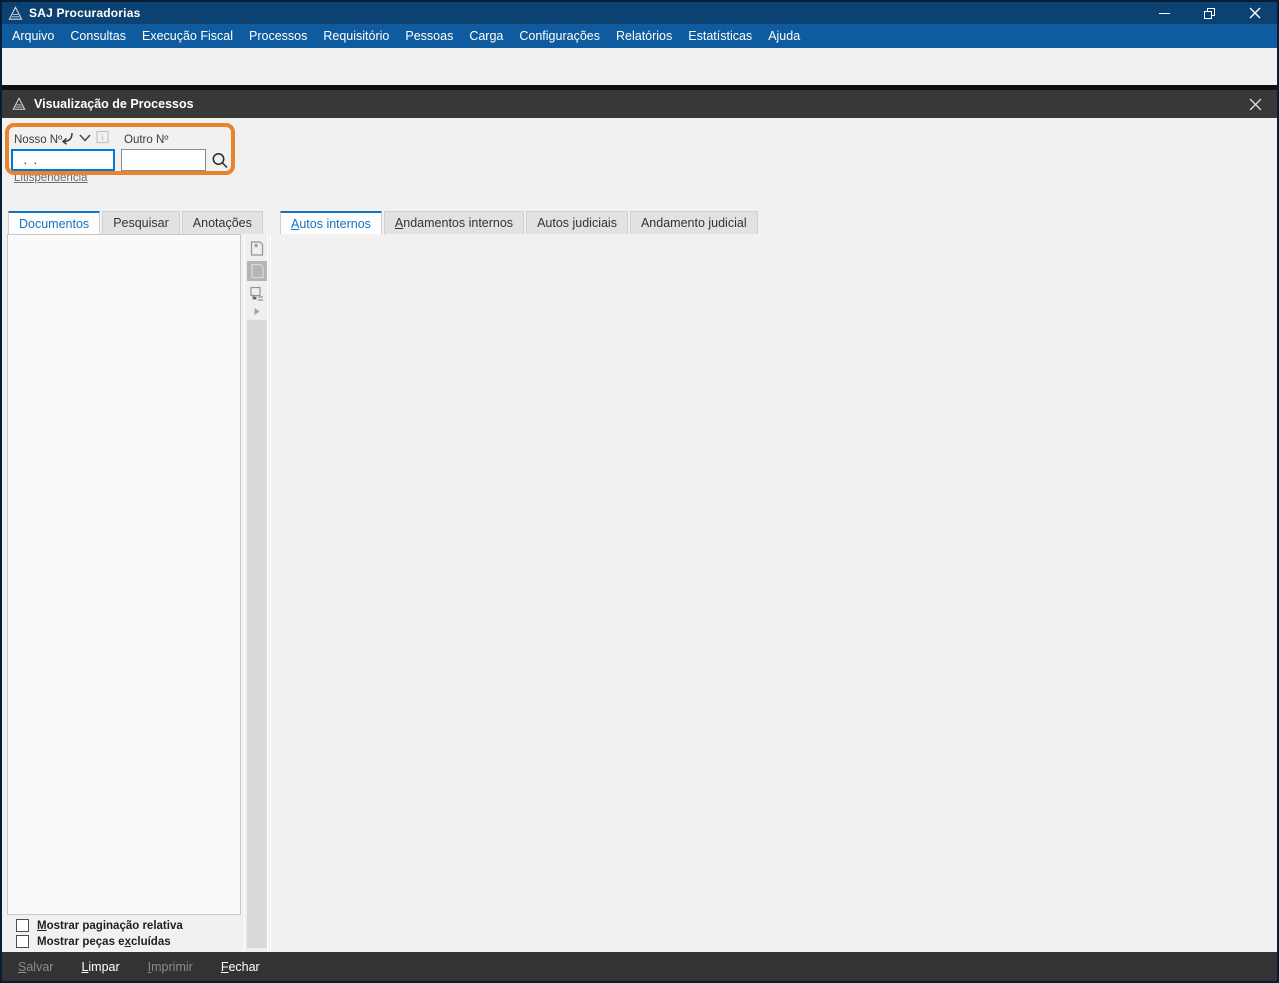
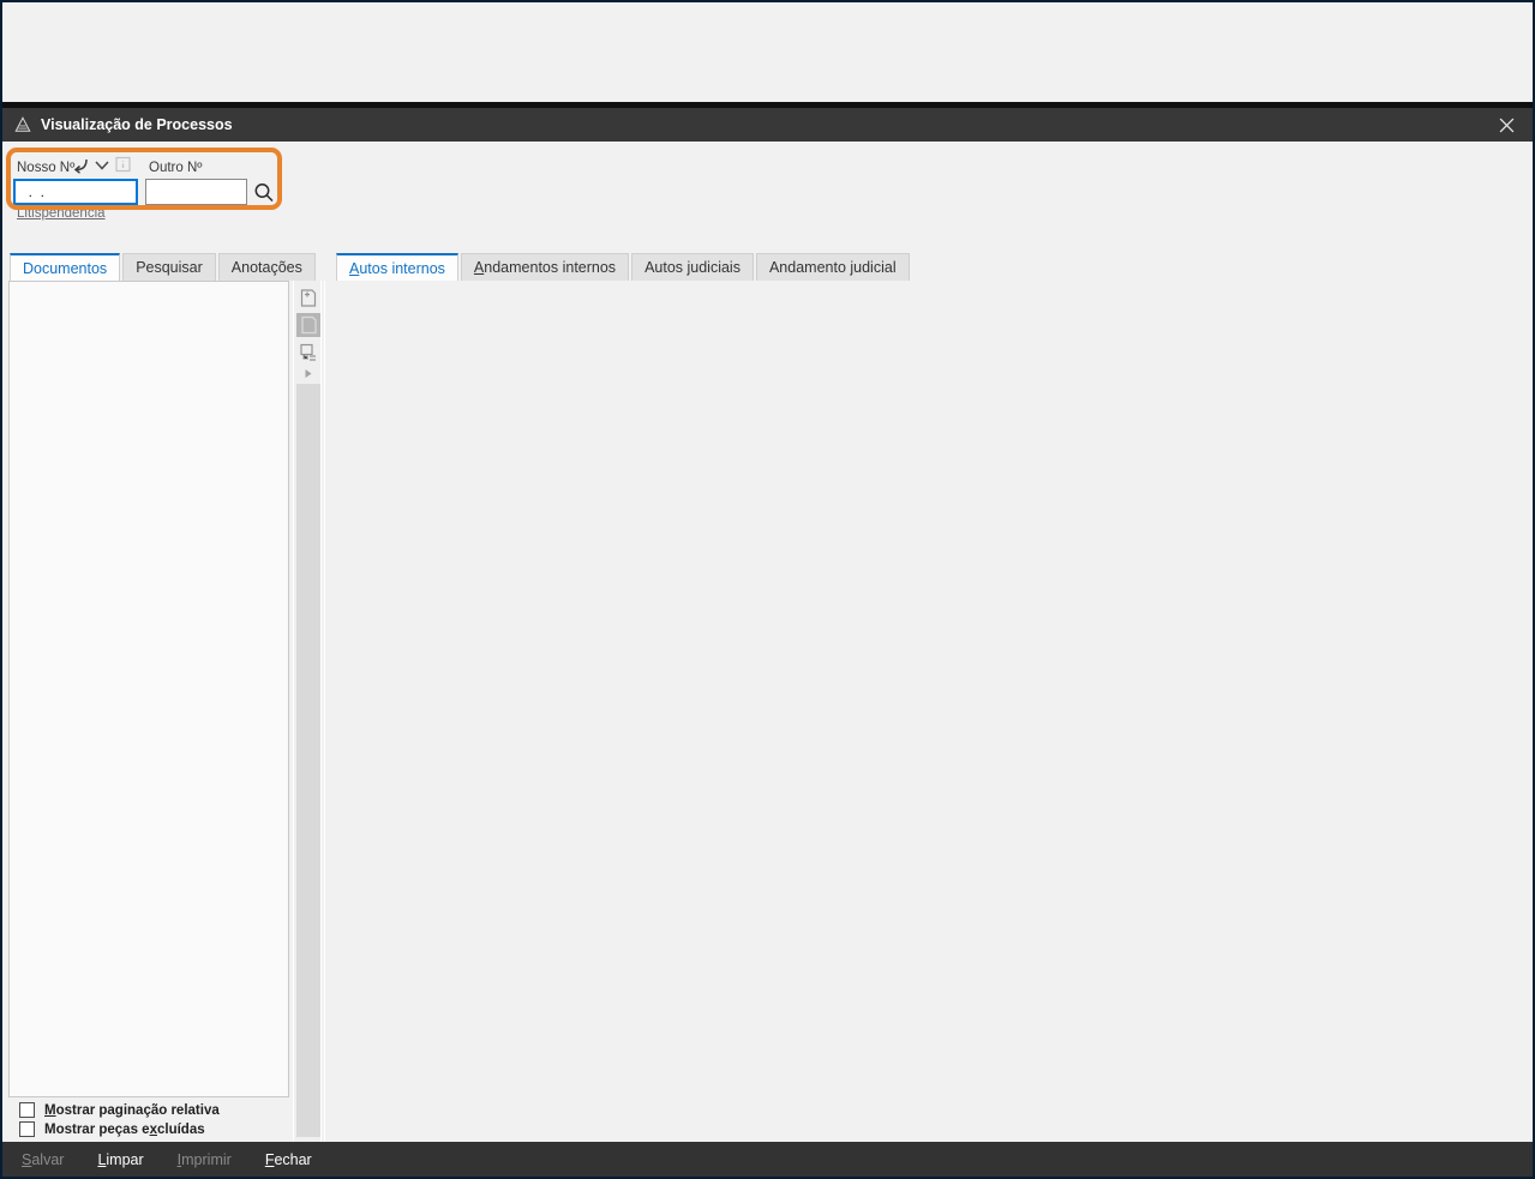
- SAJ Procuradorias
- Arquivo
- Consultas
- Execução Fiscal
- Processos
- Requisitório
- Pessoas
- Carga
- Configurações
- Relatórios
- Estatísticas
- Ajuda
  Visualização de Processos
  Nosso Nº
  Outro Nº
  . .
  Litispendência
  Documentos Pesquisar Anotações
  A
  utos internos
  A
  ndamentos internos Autos judiciais Andamento judicial
  Mostrar paginação relativa
  Mostrar peças excluídas
  Salvar
  Limpar
  Imprimir
  Fechar
